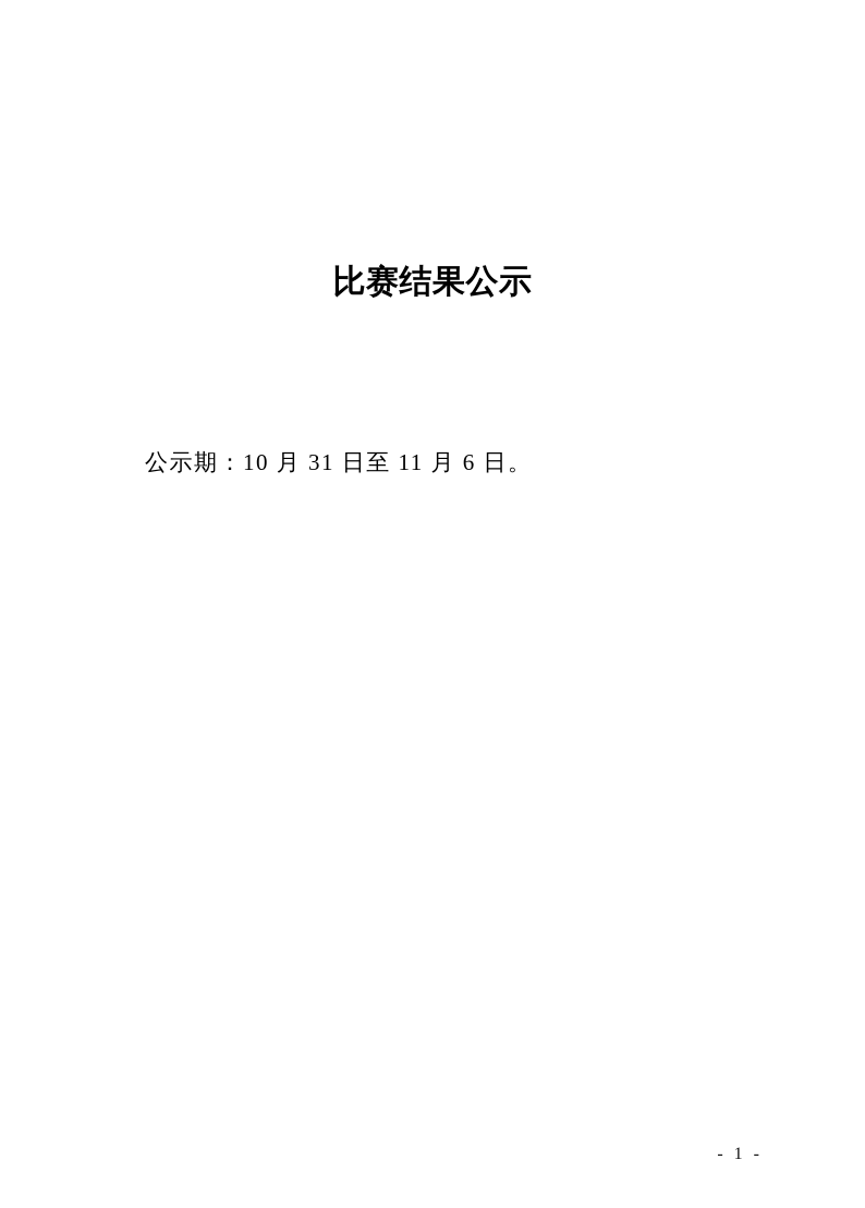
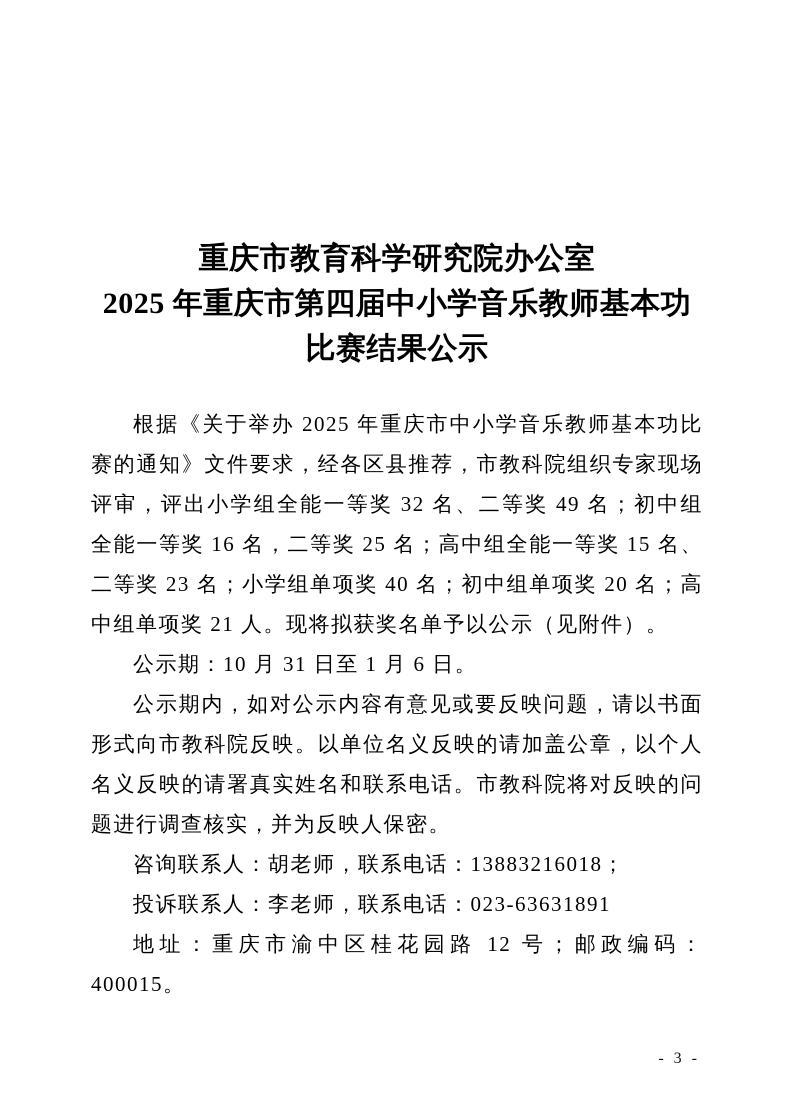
+ 重庆市教育科学研究院办公室
+ 2025 年重庆市第四届中小学音乐教师基本功
  比赛结果公示
+ 根据《关于举办 2025 年重庆市中小学音乐教师基本功比赛的通知》文件要求，经各区县推荐，市教科院组织专家现场评审，评出小学组全能一等奖 32 名、二等奖 49 名；初中组全能一等奖 16 名，二等奖 25 名；高中组全能一等奖 15 名、二等奖 23 名；小学组单项奖 40 名；初中组单项奖 20 名；高中组单项奖 21 人。现将拟获奖名单予以公示（见附件）。
- 公示期：10 月 31 日至 11 月 6 日。
+ 公示期：10 月 31 日至 1 月 6 日。
+ 公示期内，如对公示内容有意见或要反映问题，请以书面形式向市教科院反映。以单位名义反映的请加盖公章，以个人名义反映的请署真实姓名和联系电话。市教科院将对反映的问题进行调查核实，并为反映人保密。
+ 咨询联系人：胡老师，联系电话：13883216018；
+ 投诉联系人：李老师，联系电话：023-63631891
+ 地址：重庆市渝中区桂花园路 12 号；邮政编码：400015。
- - 1 -
+ - 3 -
